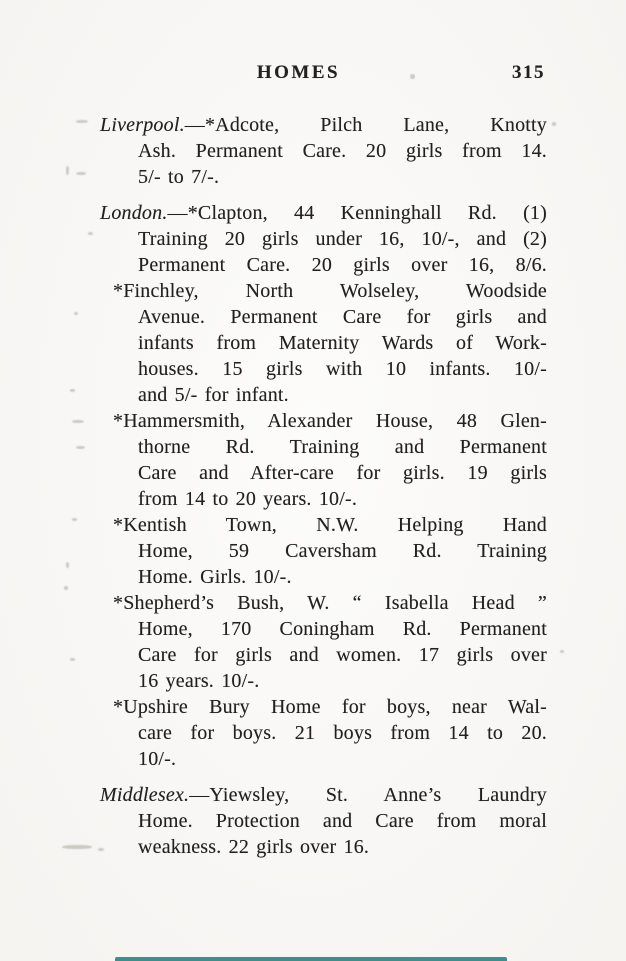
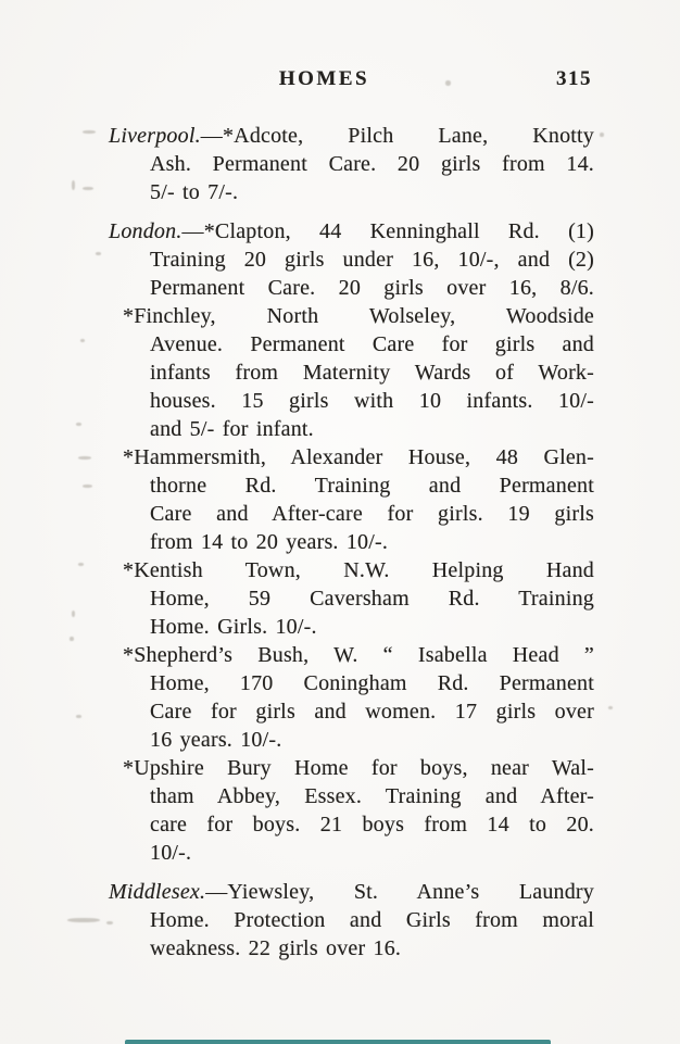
  HOMES
  315
  Liverpool.—*Adcote, Pilch Lane, Knotty
  Ash. Permanent Care. 20 girls from 14.
  5/- to 7/-.
  London.—*Clapton, 44 Kenninghall Rd. (1)
  Training 20 girls under 16, 10/-, and (2)
  Permanent Care. 20 girls over 16, 8/6.
  *Finchley, North Wolseley, Woodside
  Avenue. Permanent Care for girls and
  infants from Maternity Wards of Work-
  houses. 15 girls with 10 infants. 10/-
  and 5/- for infant.
  *Hammersmith, Alexander House, 48 Glen-
  thorne Rd. Training and Permanent
  Care and After-care for girls. 19 girls
  from 14 to 20 years. 10/-.
  *Kentish Town, N.W. Helping Hand
  Home, 59 Caversham Rd. Training
  Home. Girls. 10/-.
  *Shepherd’s Bush, W. “ Isabella Head ”
  Home, 170 Coningham Rd. Permanent
  Care for girls and women. 17 girls over
  16 years. 10/-.
  *Upshire Bury Home for boys, near Wal-
+ tham Abbey, Essex. Training and After-
  care for boys. 21 boys from 14 to 20.
  10/-.
  Middlesex.—Yiewsley, St. Anne’s Laundry
- Home. Protection and Care from moral
+ Home. Protection and Girls from moral
  weakness. 22 girls over 16.
